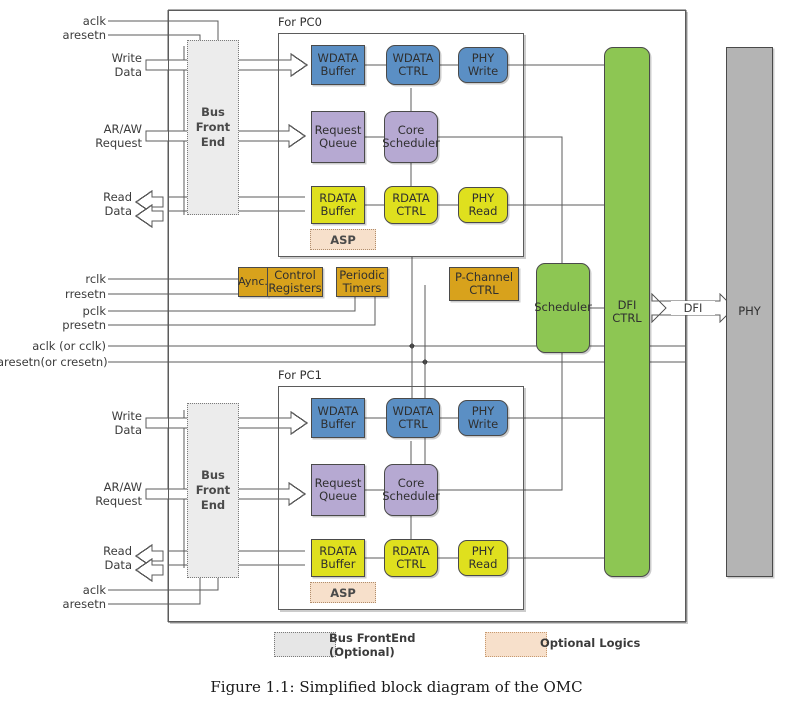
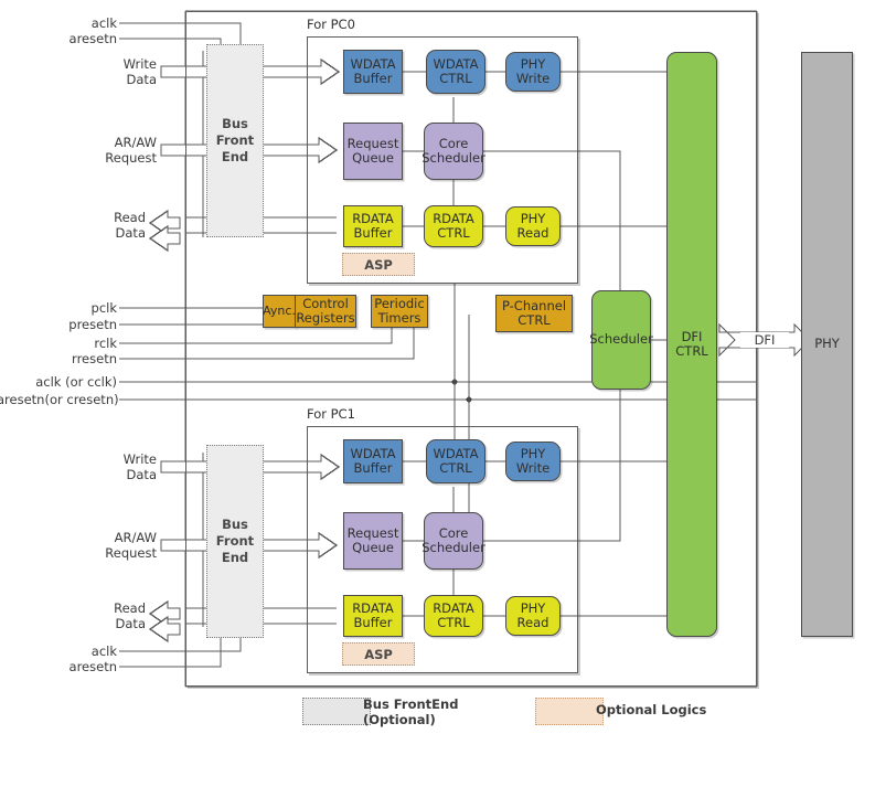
  For PC0
  For PC1
  aclk
  aresetn
- rclk
+ pclk
- rresetn
+ presetn
- pclk
+ rclk
- presetn
+ rresetn
  aclk (or cclk)
  aresetn(or cresetn)
  aclk
  aresetn
  Write
  Data
  AR/AW
  Request
  Read
  Data
  Write
  Data
  AR/AW
  Request
  Read
  Data
  Bus
  Front
  End
  Bus
  Front
  End
  WDATA
  Buffer
  WDATA
  CTRL
  PHY
  Write
  Request
  Queue
  Core
  Scheduler
  RDATA
  Buffer
  RDATA
  CTRL
  PHY
  Read
  ASP
  WDATA
  Buffer
  WDATA
  CTRL
  PHY
  Write
  Request
  Queue
  Core
  Scheduler
  RDATA
  Buffer
  RDATA
  CTRL
  PHY
  Read
  ASP
  Aync
  Control
  Registers
  Periodic
  Timers
  P-Channel
  CTRL
  Scheduler
  DFI
  CTRL
  DFI
  PHY
  Bus FrontEnd
  (Optional)
  Optional Logics
- Figure 1.1: Simplified block diagram of the OMC
